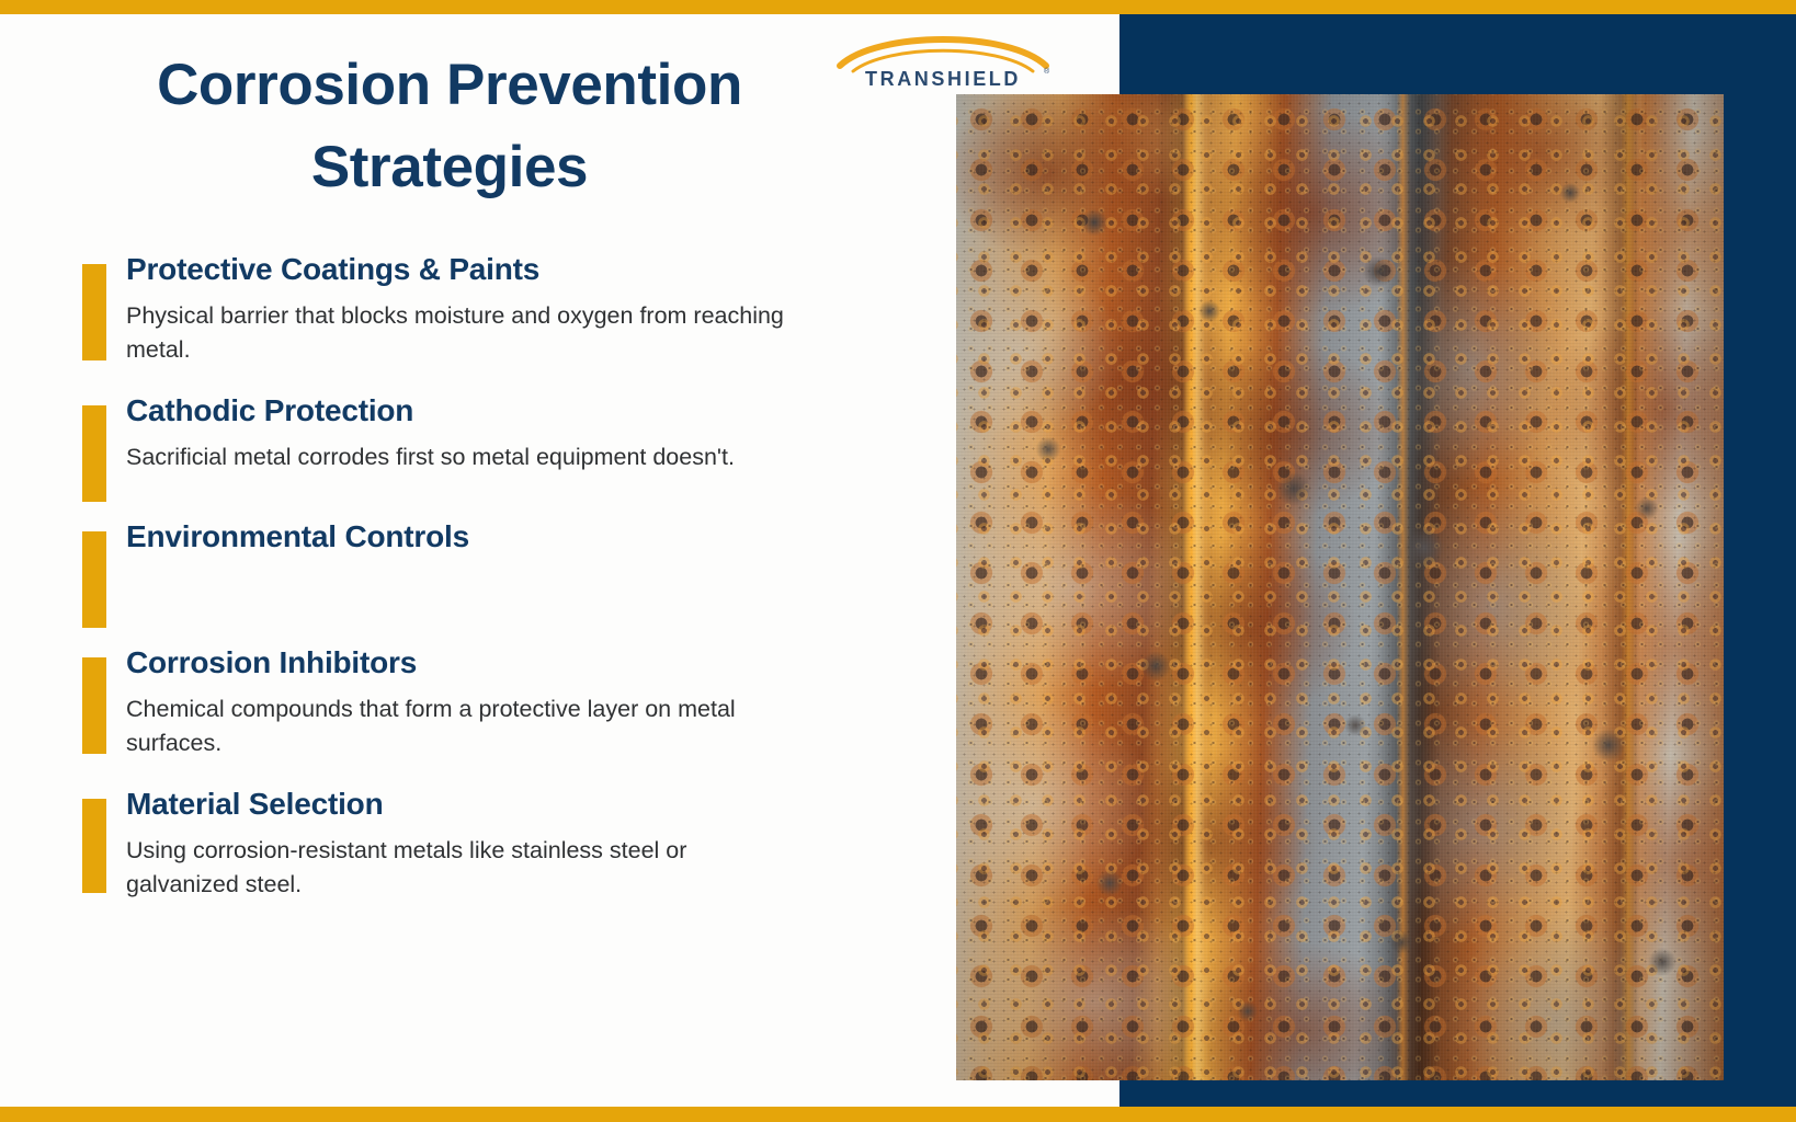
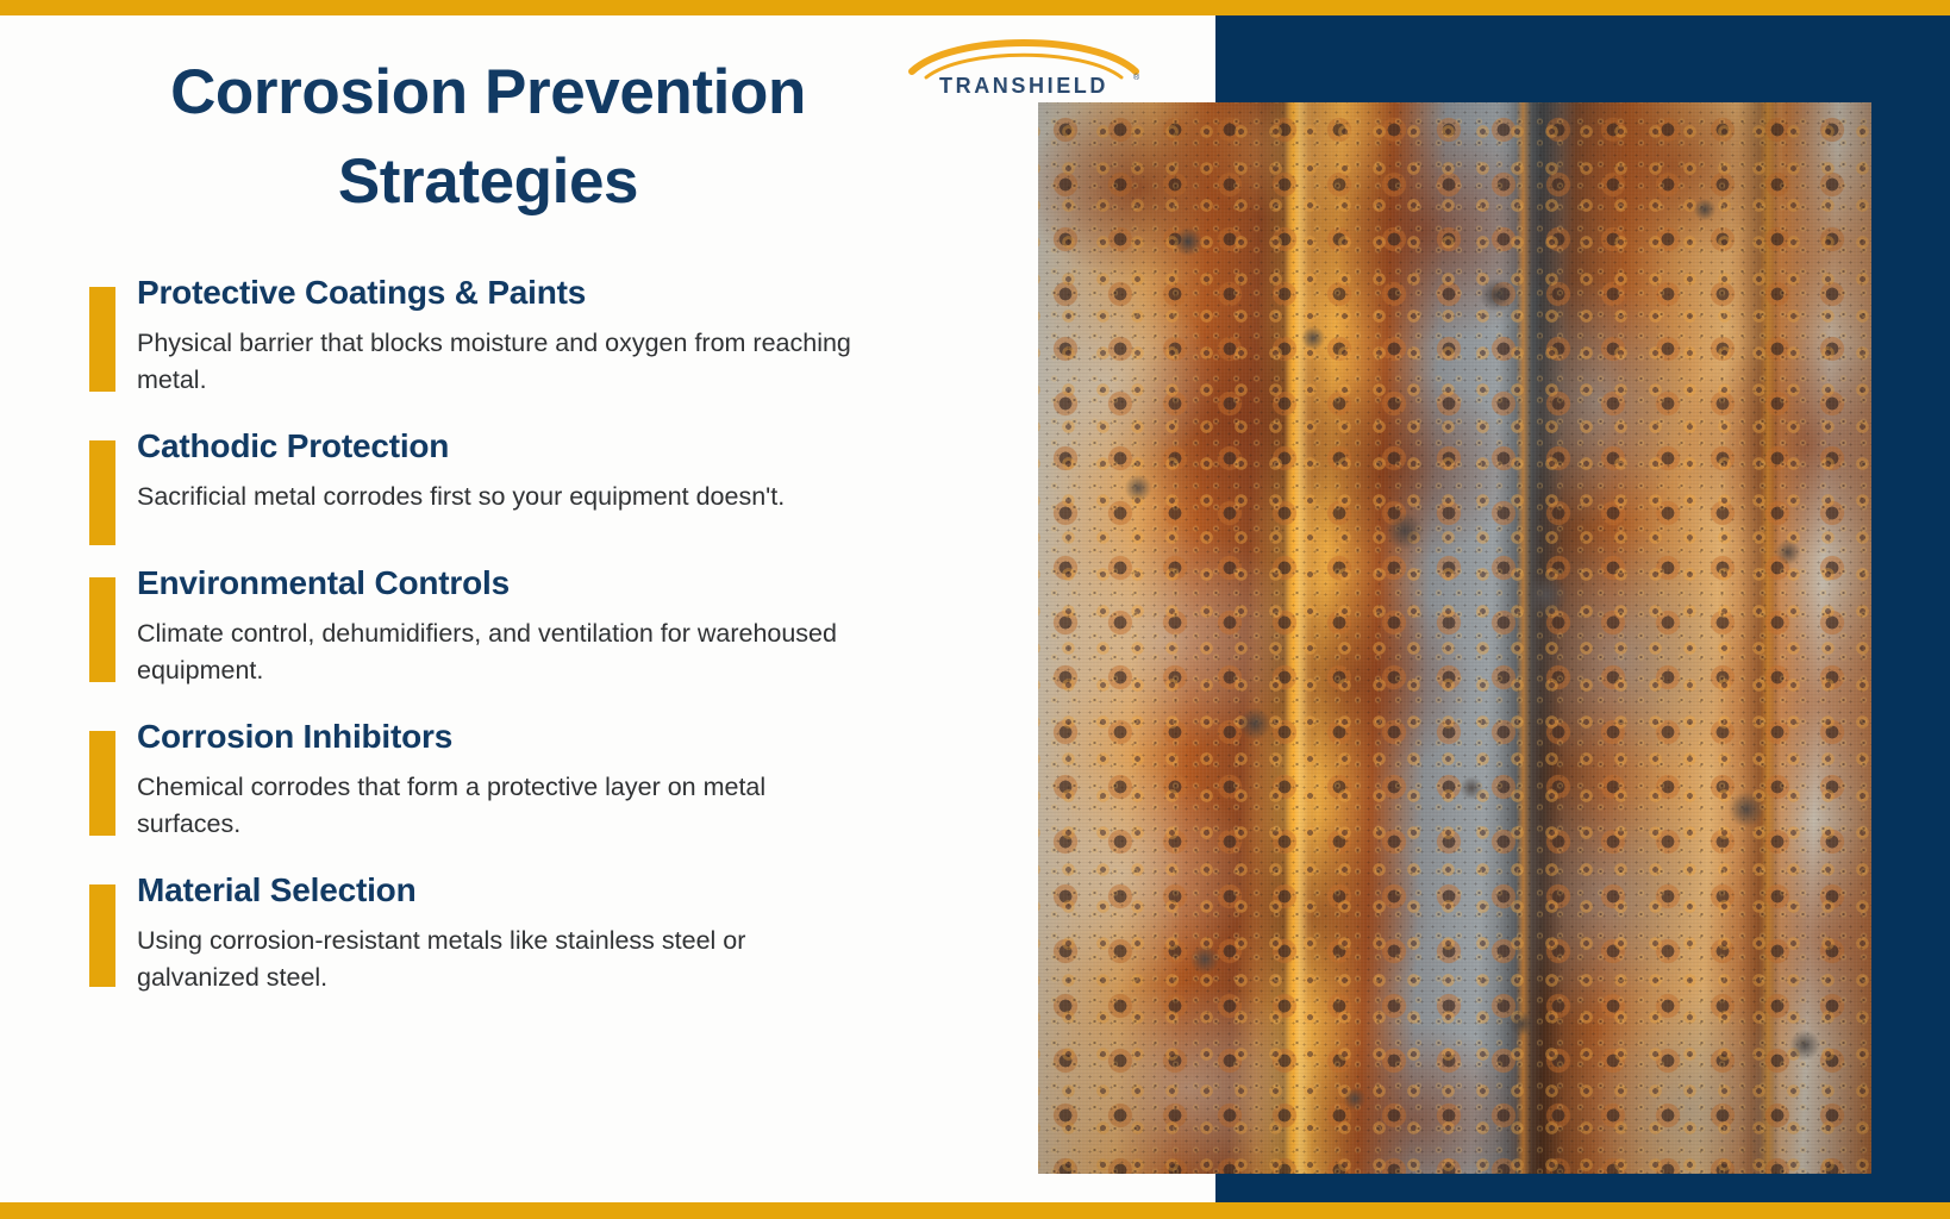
  Corrosion Prevention Strategies
  Protective Coatings & Paints
  Physical barrier that blocks moisture and oxygen from reaching metal.
  Cathodic Protection
- Sacrificial metal corrodes first so metal equipment doesn't.
+ Sacrificial metal corrodes first so your equipment doesn't.
  Environmental Controls
+ Climate control, dehumidifiers, and ventilation for warehoused equipment.
  Corrosion Inhibitors
- Chemical compounds that form a protective layer on metal surfaces.
+ Chemical corrodes that form a protective layer on metal surfaces.
  Material Selection
  Using corrosion-resistant metals like stainless steel or galvanized steel.
  TRANSHIELD
